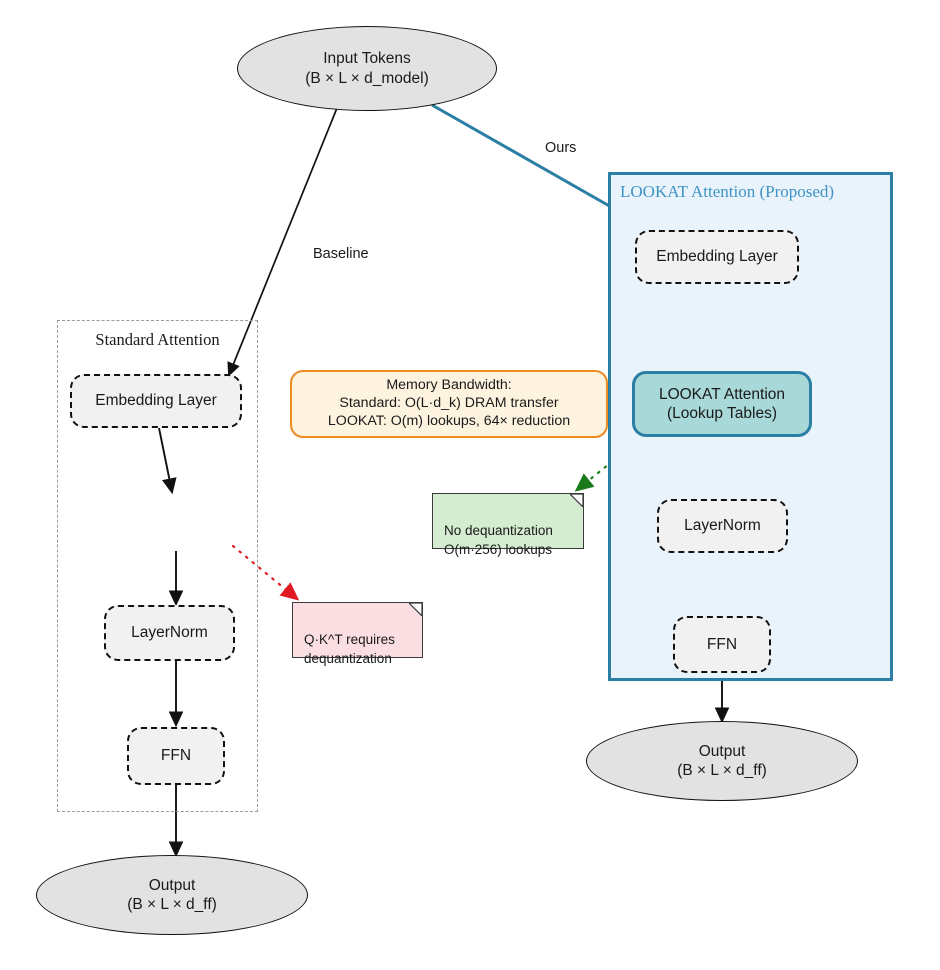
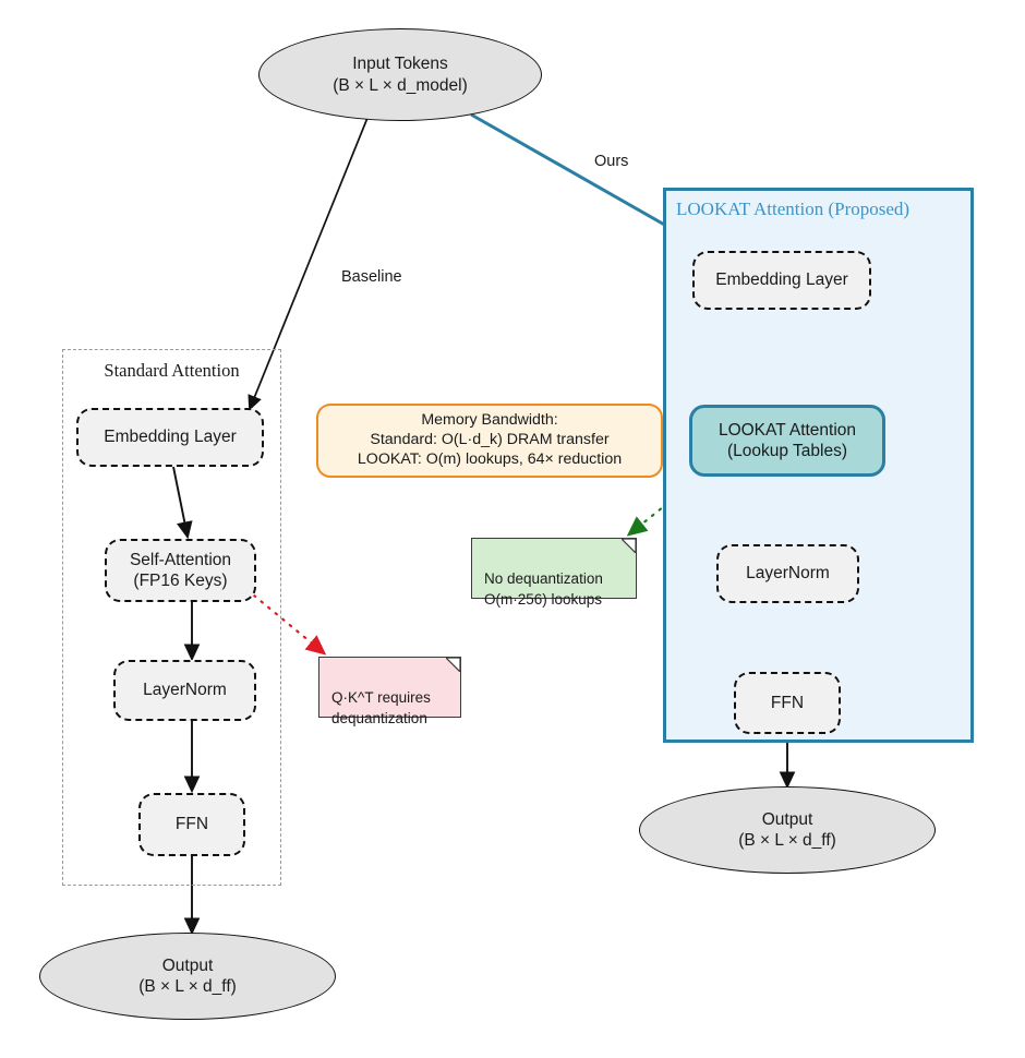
  Standard Attention
  LOOKAT Attention (Proposed)
  Input Tokens
  (B × L × d_model)
  Baseline
  Ours
  Embedding Layer
+ Self-Attention
+ (FP16 Keys)
  LayerNorm
  FFN
  Output
  (B × L × d_ff)
  Embedding Layer
  LOOKAT Attention
  (Lookup Tables)
  LayerNorm
  FFN
  Output
  (B × L × d_ff)
  Memory Bandwidth:
  Standard: O(L·d_k) DRAM transfer
  LOOKAT: O(m) lookups, 64× reduction
  Q·K^T requires
  dequantization
  No dequantization
  O(m·256) lookups
